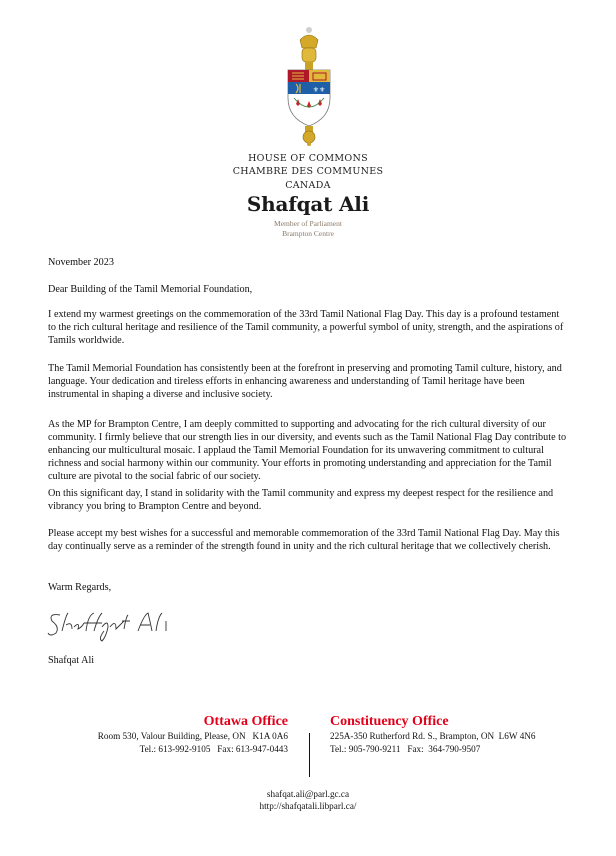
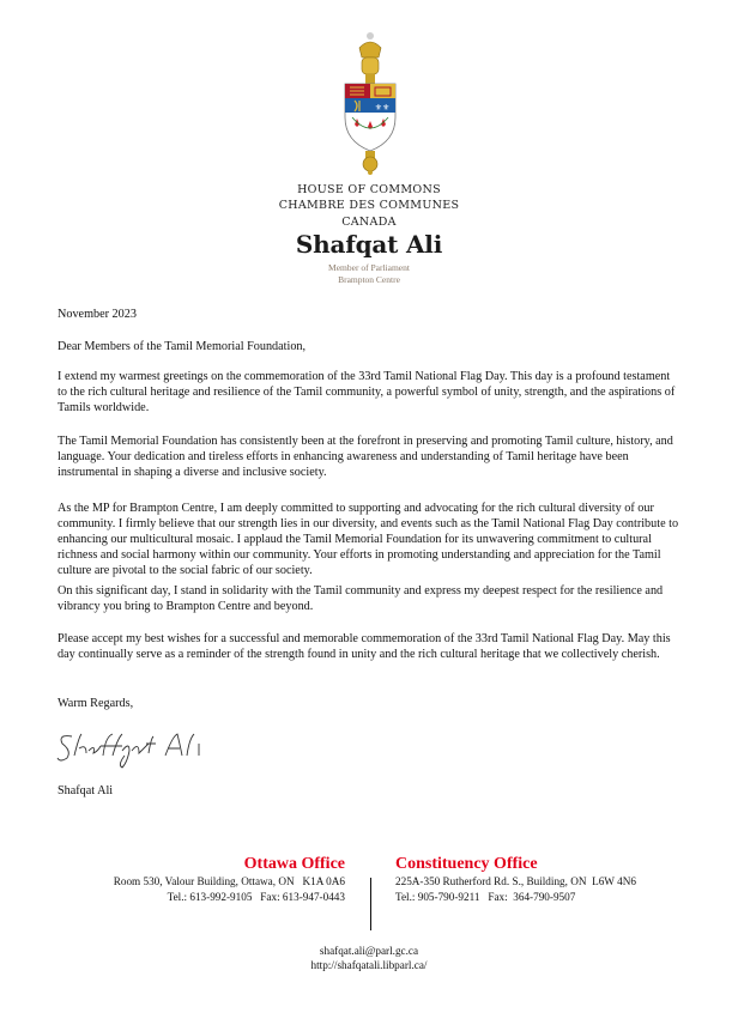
  ⚜⚜
  HOUSE OF COMMONS
  CHAMBRE DES COMMUNES
  CANADA
  Shafqat Ali
  Member of Parliament
  Brampton Centre
  November 2023
- Dear Building of the Tamil Memorial Foundation,
+ Dear Members of the Tamil Memorial Foundation,
  I extend my warmest greetings on the commemoration of the 33rd Tamil National Flag Day. This day is a profound testament to the rich cultural heritage and resilience of the Tamil community, a powerful symbol of unity, strength, and the aspirations of Tamils worldwide.
  The Tamil Memorial Foundation has consistently been at the forefront in preserving and promoting Tamil culture, history, and language. Your dedication and tireless efforts in enhancing awareness and understanding of Tamil heritage have been instrumental in shaping a diverse and inclusive society.
  As the MP for Brampton Centre, I am deeply committed to supporting and advocating for the rich cultural diversity of our community. I firmly believe that our strength lies in our diversity, and events such as the Tamil National Flag Day contribute to enhancing our multicultural mosaic. I applaud the Tamil Memorial Foundation for its unwavering commitment to cultural richness and social harmony within our community. Your efforts in promoting understanding and appreciation for the Tamil culture are pivotal to the social fabric of our society.
  On this significant day, I stand in solidarity with the Tamil community and express my deepest respect for the resilience and vibrancy you bring to Brampton Centre and beyond.
  Please accept my best wishes for a successful and memorable commemoration of the 33rd Tamil National Flag Day. May this day continually serve as a reminder of the strength found in unity and the rich cultural heritage that we collectively cherish.
  Warm Regards,
  Shafqat Ali
  Ottawa Office
- Room 530, Valour Building, Please, ON K1A 0A6
+ Room 530, Valour Building, Ottawa, ON K1A 0A6
  Tel.: 613-992-9105 Fax: 613-947-0443
  Constituency Office
- 225A-350 Rutherford Rd. S., Brampton, ON L6W 4N6
+ 225A-350 Rutherford Rd. S., Building, ON L6W 4N6
  Tel.: 905-790-9211 Fax: 364-790-9507
  shafqat.ali@parl.gc.ca
  http://shafqatali.libparl.ca/
